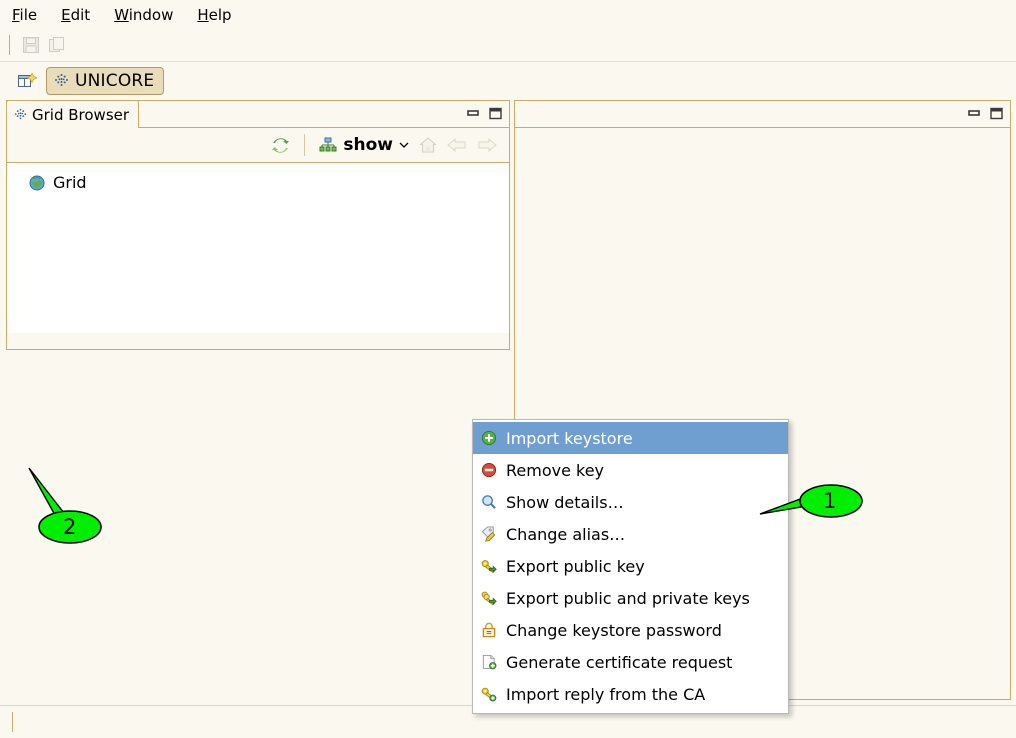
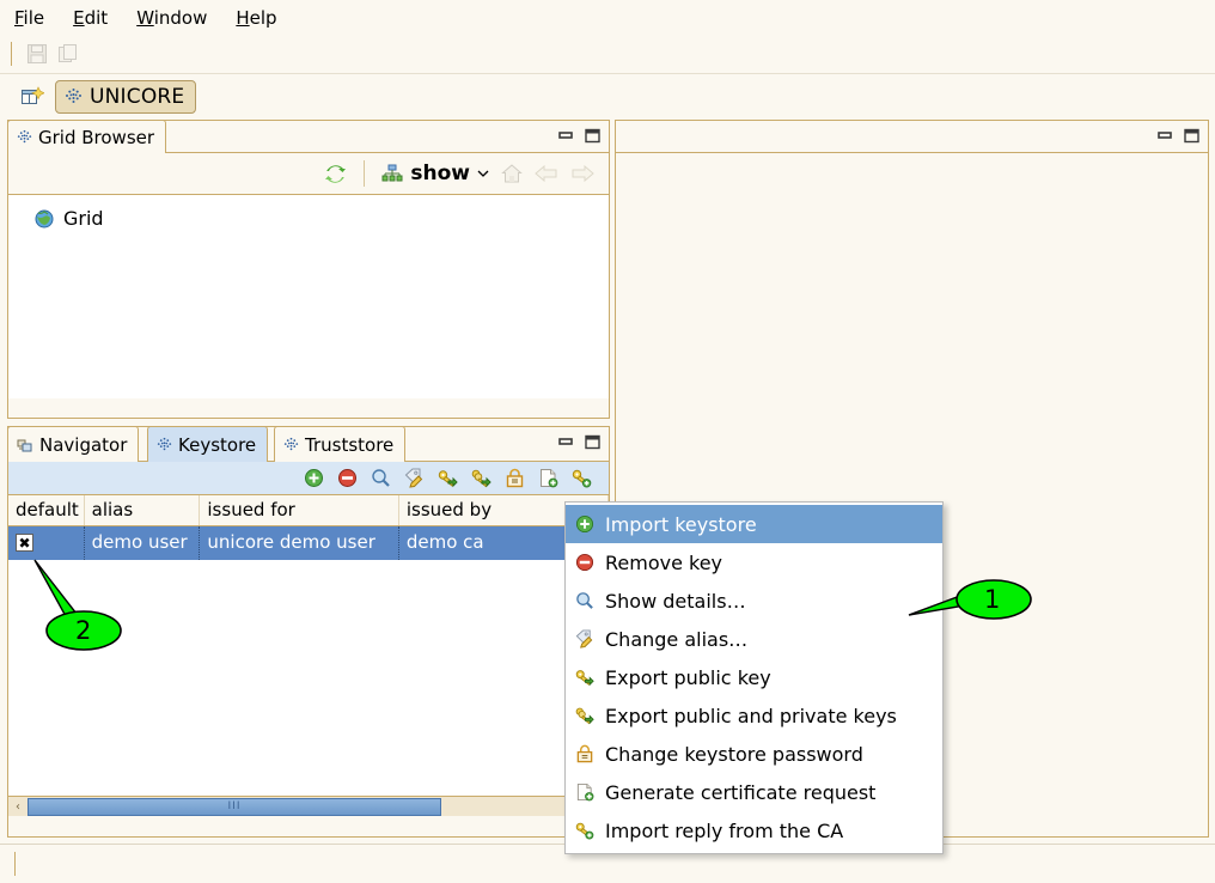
  File
  Edit
  Window
  Help
  UNICORE
  Grid Browser
  show
  Grid
+ Navigator
+ Keystore
+ Truststore
+ default
+ alias
+ issued for
+ issued by
+ ✖
+ demo user
+ unicore demo user
+ demo ca
+ ‹
+ III
  Import keystore
  Remove key
  Show details…
  Change alias…
  Export public key
  Export public and private keys
  Change keystore password
  Generate certificate request
  Import reply from the CA
  1
  2
